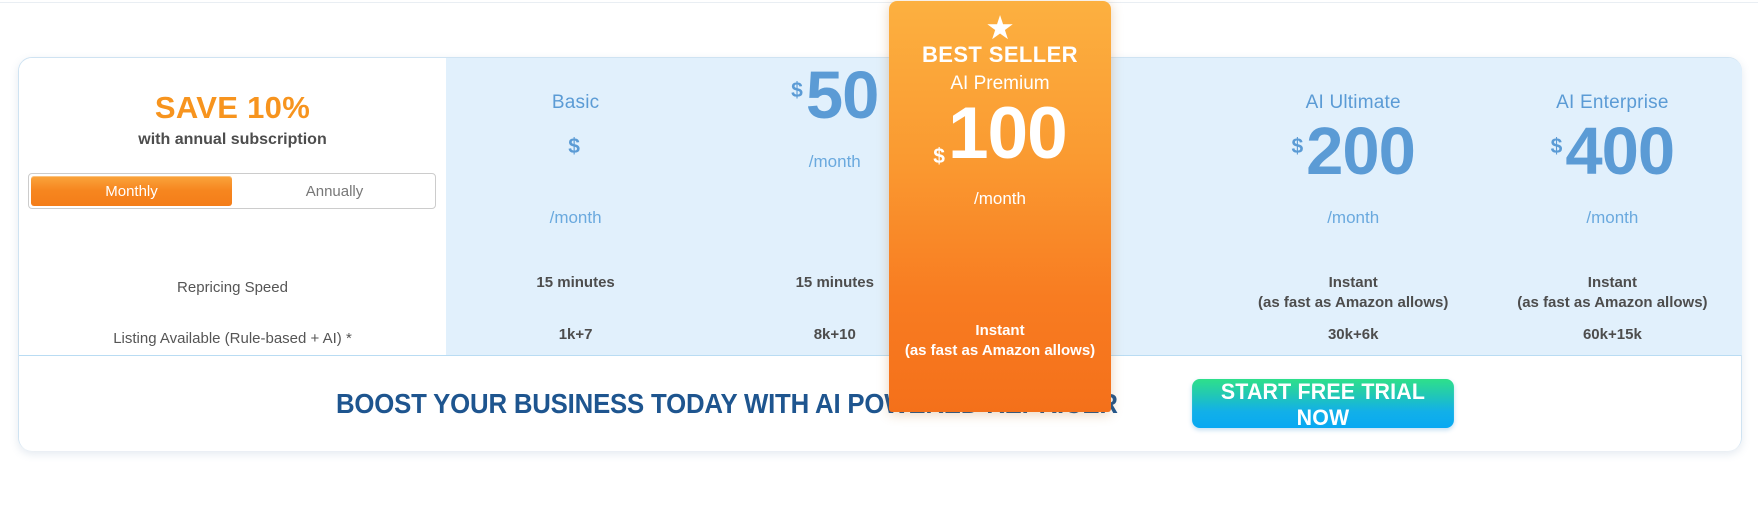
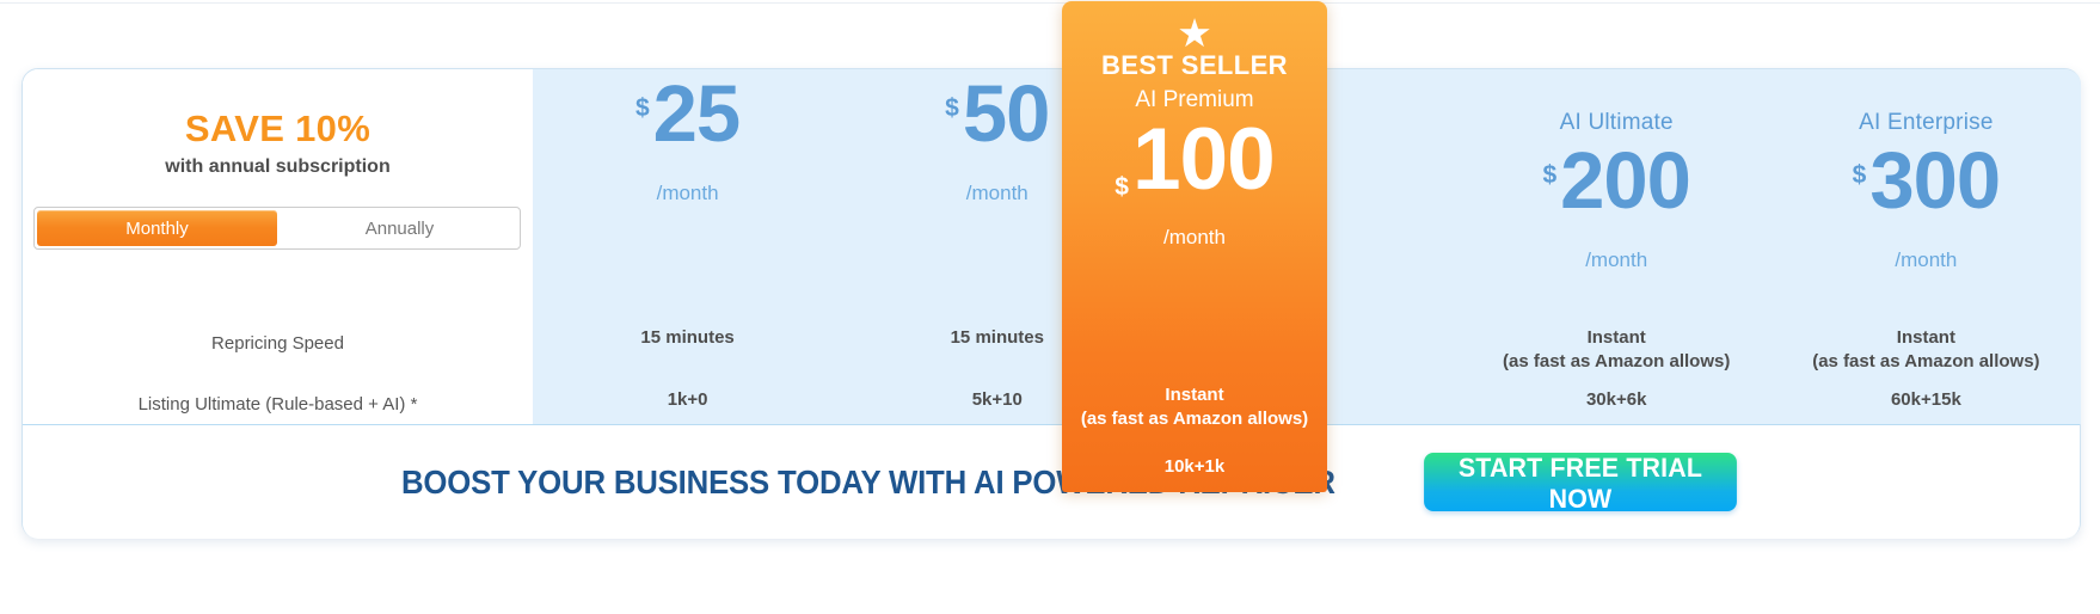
  SAVE 10%
  with annual subscription
  Monthly
  Annually
  Repricing Speed
- Listing Available (Rule-based + AI) *
+ Listing Ultimate (Rule-based + AI) *
- Basic
  $
+ 25
  /month
  15 minutes
- 1k+7
+ 1k+0
  $
  50
  /month
  15 minutes
- 8k+10
+ 5k+10
  AI Ultimate
  $
  200
  /month
  Instant
  (as fast as Amazon allows)
  30k+6k
  AI Enterprise
  $
- 400
+ 300
  /month
  Instant
  (as fast as Amazon allows)
  60k+15k
  ★
  BEST SELLER
  AI Premium
  $
  100
  /month
  Instant
  (as fast as Amazon allows)
+ 10k+1k
  START FREE TRIAL NOW
